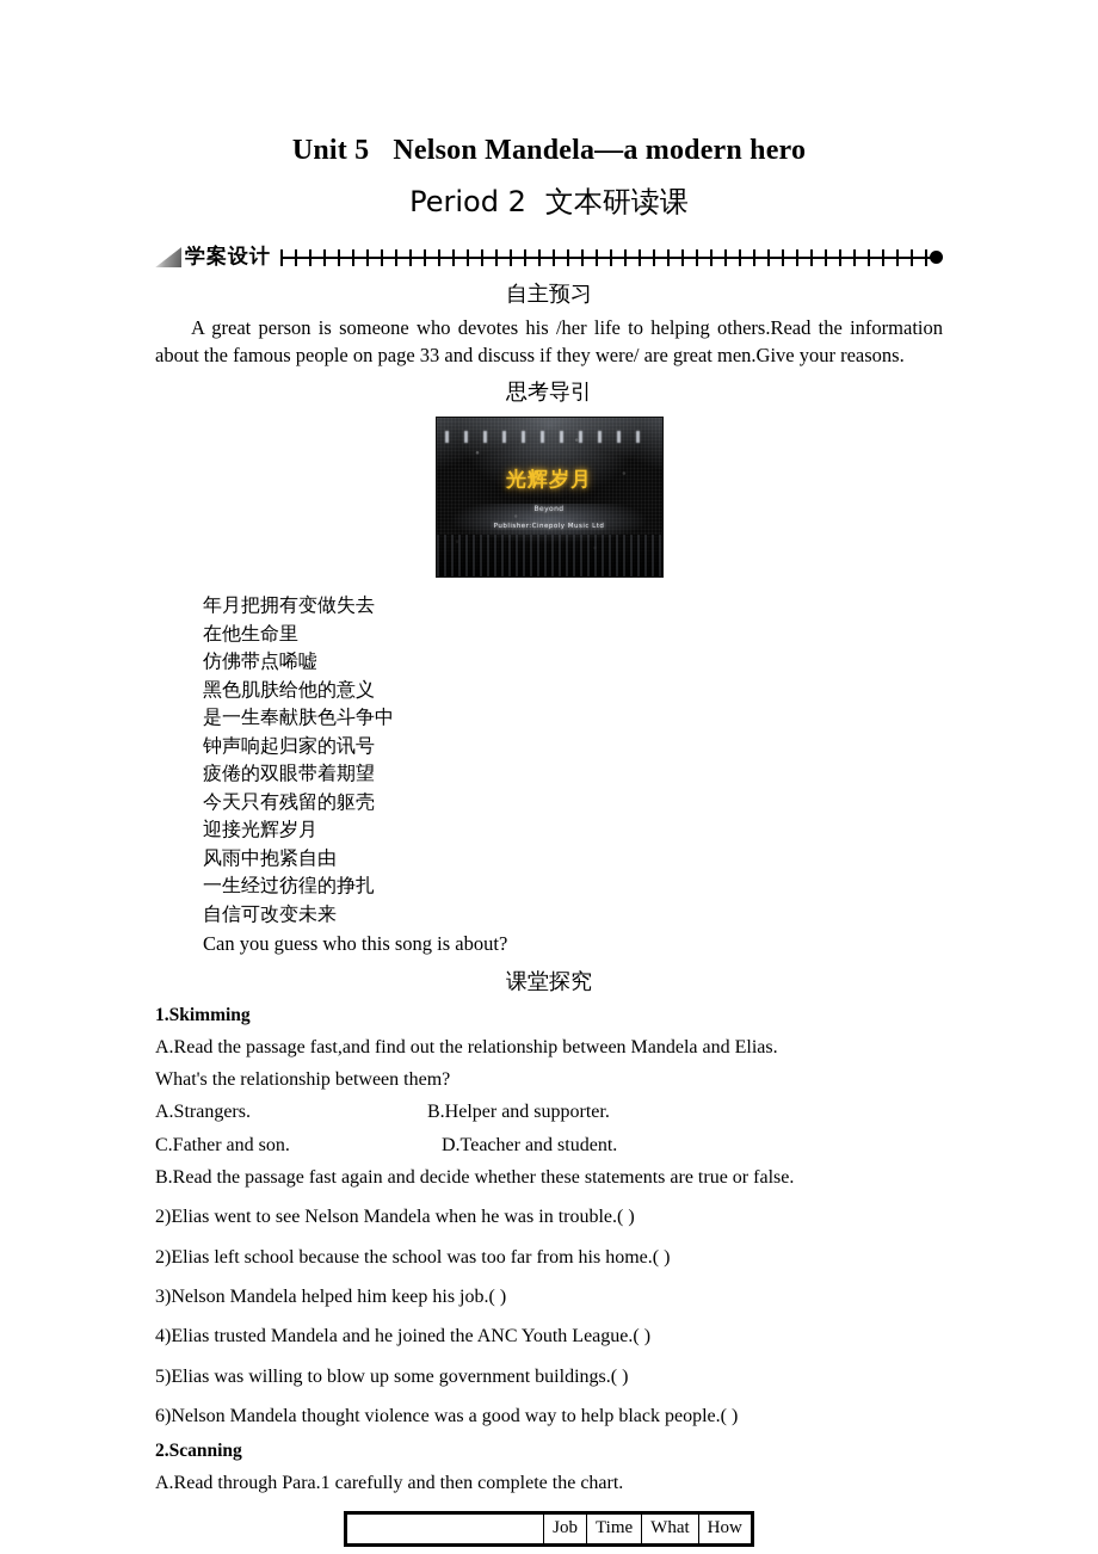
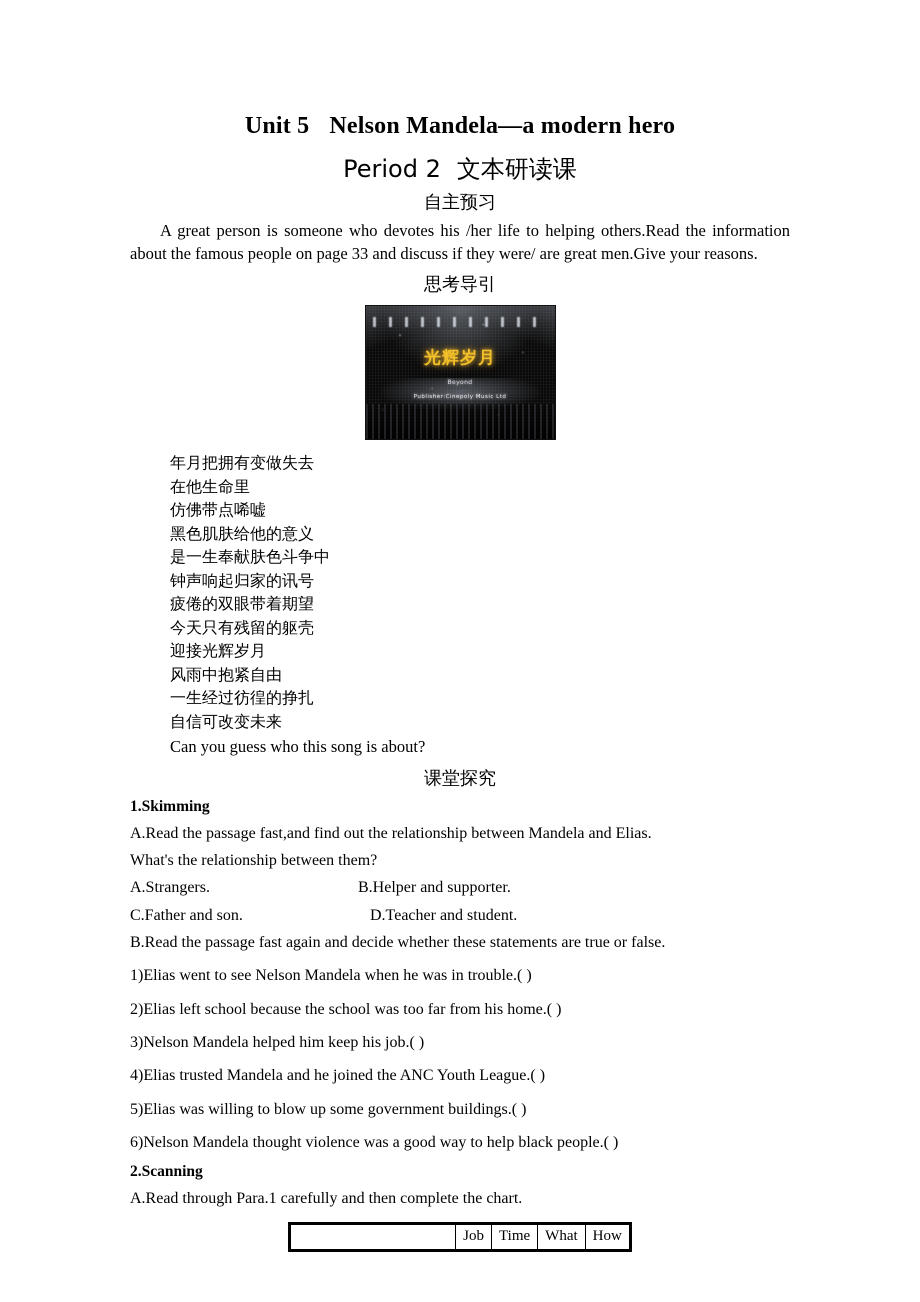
  Unit 5 Nelson Mandela—a modern hero
  Period 2 文本研读课
- 学案设计
  自主预习
  A great person is someone who devotes his /her life to helping others.Read the information about the famous people on page 33 and discuss if they were/ are great men.Give your reasons.
  思考导引
  光辉岁月
  年月把拥有变做失去
  在他生命里
  仿佛带点唏嘘
  黑色肌肤给他的意义
  是一生奉献肤色斗争中
  钟声响起归家的讯号
  疲倦的双眼带着期望
  今天只有残留的躯壳
  迎接光辉岁月
  风雨中抱紧自由
  一生经过彷徨的挣扎
  自信可改变未来
  Can you guess who this song is about?
  课堂探究
  1.Skimming
  A.Read the passage fast,and find out the relationship between Mandela and Elias.
  What's the relationship between them?
  A.Strangers.
  B.Helper and supporter.
  C.Father and son.
  D.Teacher and student.
  B.Read the passage fast again and decide whether these statements are true or false.
- 2)Elias went to see Nelson Mandela when he was in trouble.( )
+ 1)Elias went to see Nelson Mandela when he was in trouble.( )
  2)Elias left school because the school was too far from his home.( )
  3)Nelson Mandela helped him keep his job.( )
  4)Elias trusted Mandela and he joined the ANC Youth League.( )
  5)Elias was willing to blow up some government buildings.( )
  6)Nelson Mandela thought violence was a good way to help black people.( )
  2.Scanning
  A.Read through Para.1 carefully and then complete the chart.
  	Job	Time	What	How
